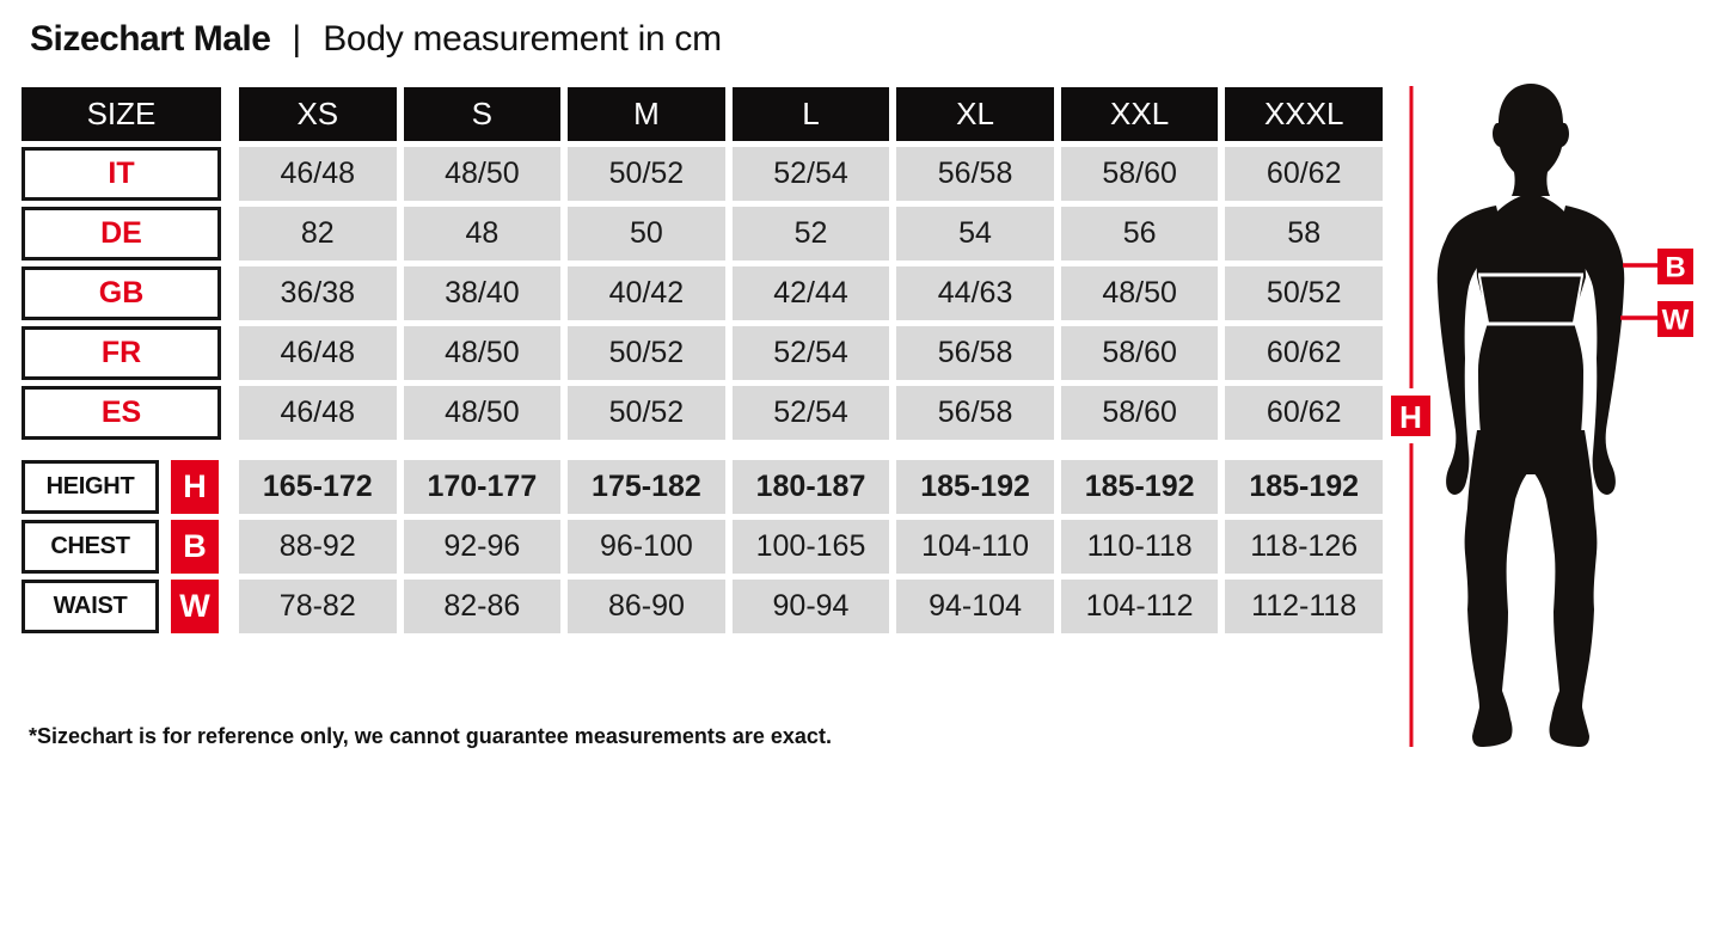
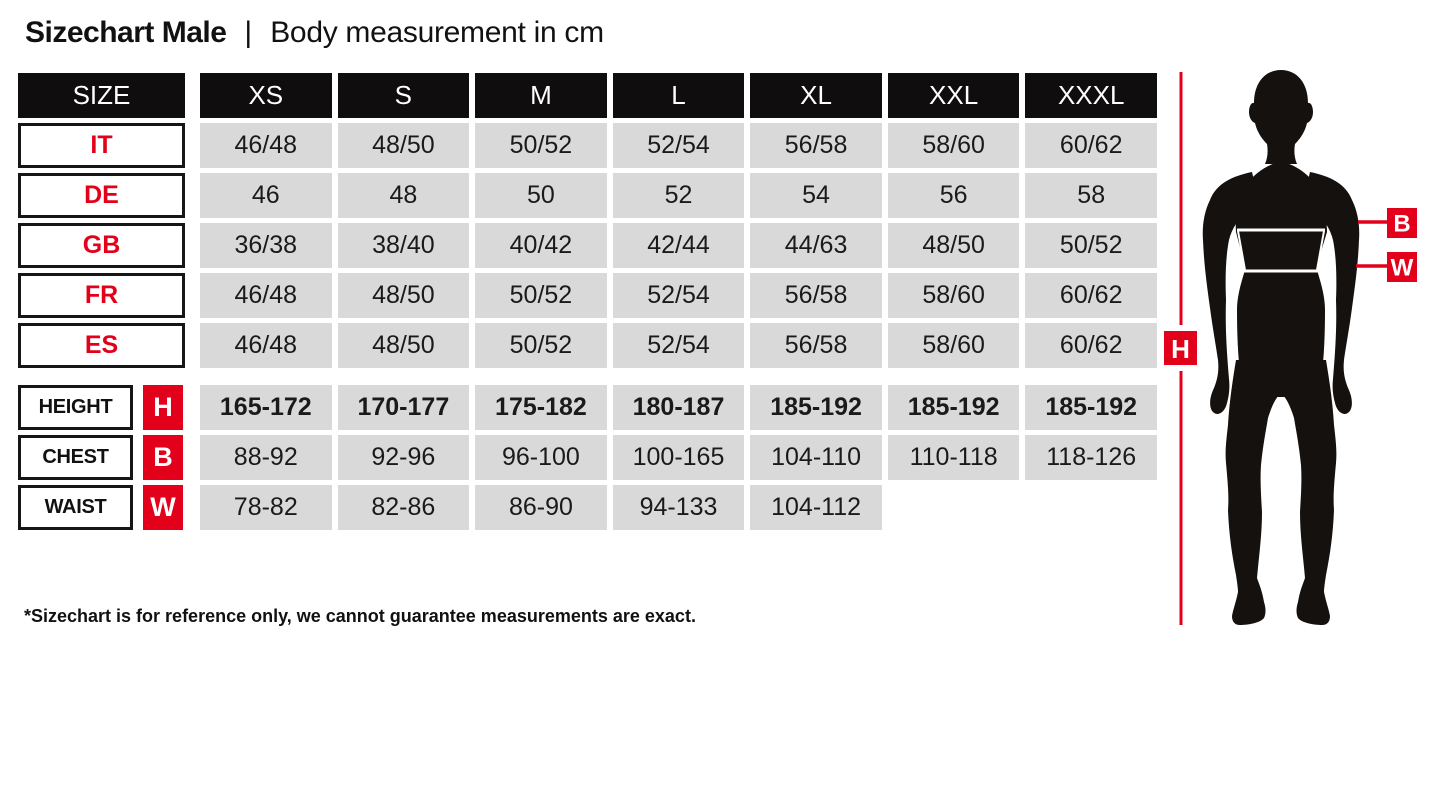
  Sizechart Male
  |
  Body measurement in cm
  SIZE
  XS
  S
  M
  L
  XL
  XXL
  XXXL
  IT
  46/48
  48/50
  50/52
  52/54
  56/58
  58/60
  60/62
  DE
- 82
+ 46
  48
  50
  52
  54
  56
  58
  GB
  36/38
  38/40
  40/42
  42/44
  44/63
  48/50
  50/52
  FR
  46/48
  48/50
  50/52
  52/54
  56/58
  58/60
  60/62
  ES
  46/48
  48/50
  50/52
  52/54
  56/58
  58/60
  60/62
  HEIGHT
  H
  165-172
  170-177
  175-182
  180-187
  185-192
  185-192
  185-192
  CHEST
  B
  88-92
  92-96
  96-100
  100-165
  104-110
  110-118
  118-126
  WAIST
  W
  78-82
  82-86
  86-90
- 90-94
- 94-104
+ 94-133
  104-112
- 112-118
  *Sizechart is for reference only, we cannot guarantee measurements are exact.
  H
  B
  W
